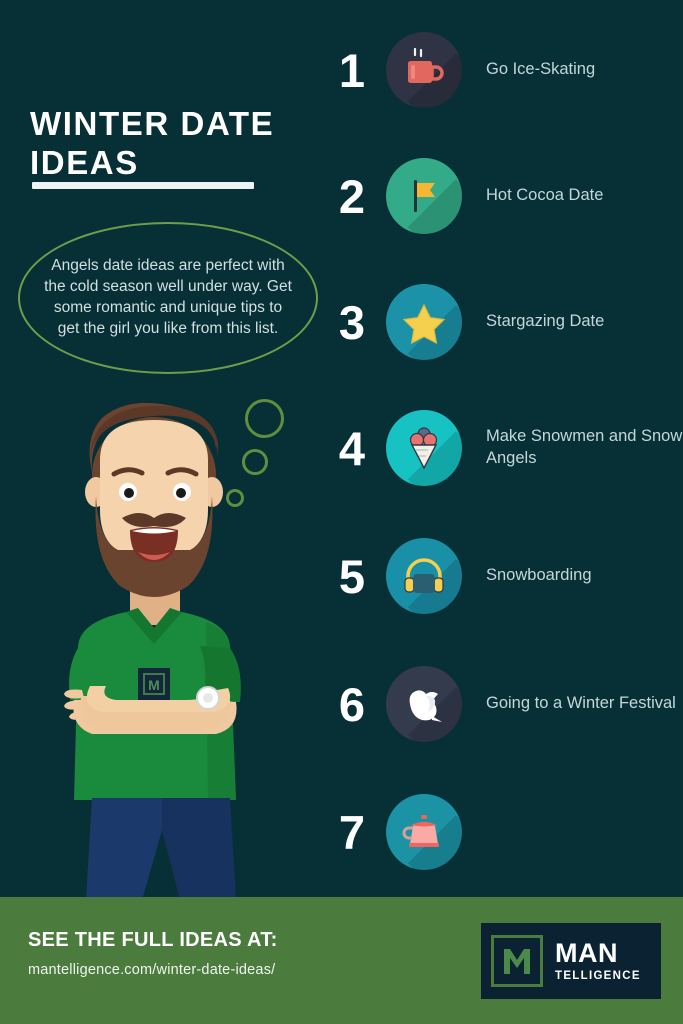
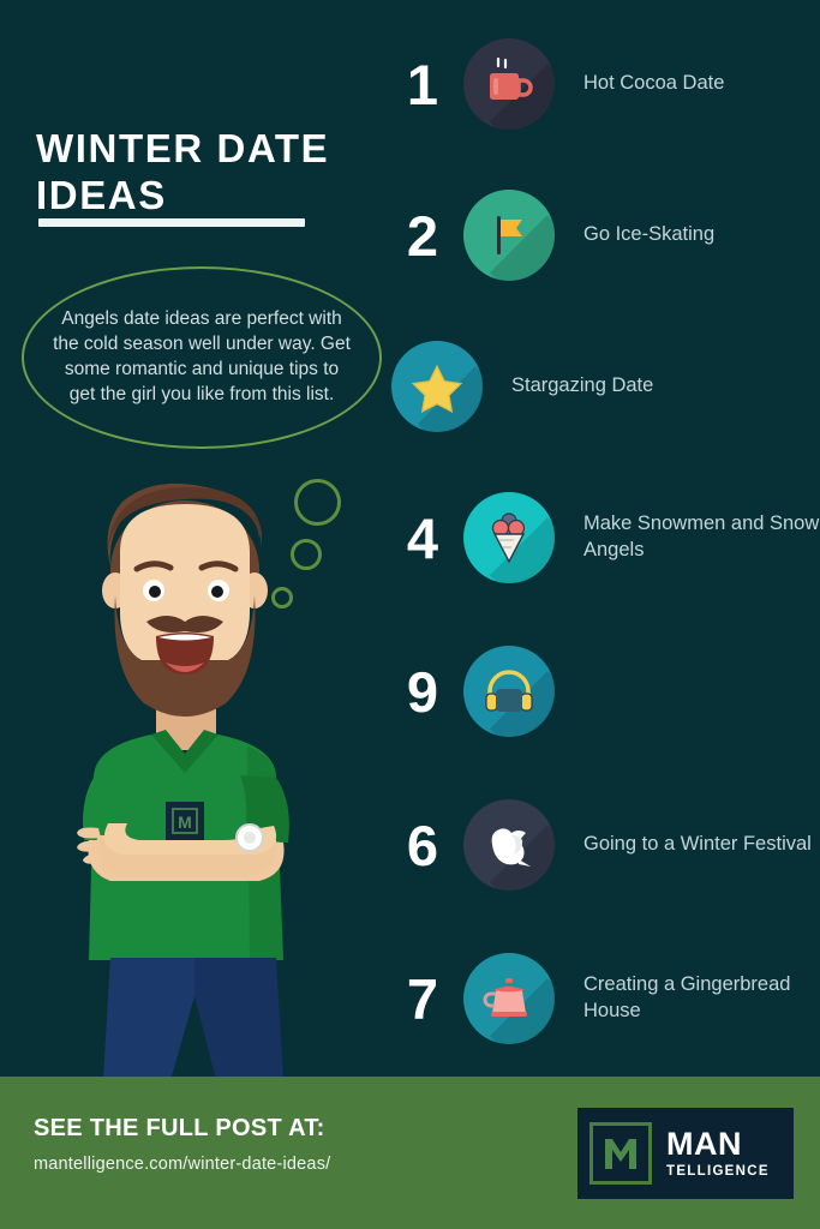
  WINTER DATE IDEAS
  Angels date ideas are perfect with the cold season well under way. Get some romantic and unique tips to get the girl you like from this list.
  M
  1
- Go Ice-Skating
+ Hot Cocoa Date
  2
- Hot Cocoa Date
+ Go Ice-Skating
- 3
  Stargazing Date
  4
  Make Snowmen and Snow Angels
- 5
+ 9
- Snowboarding
  6
  Going to a Winter Festival
  7
+ Creating a Gingerbread House
- SEE THE FULL IDEAS AT:
+ SEE THE FULL POST AT:
  mantelligence.com/winter-date-ideas/
  MAN
  TELLIGENCE
